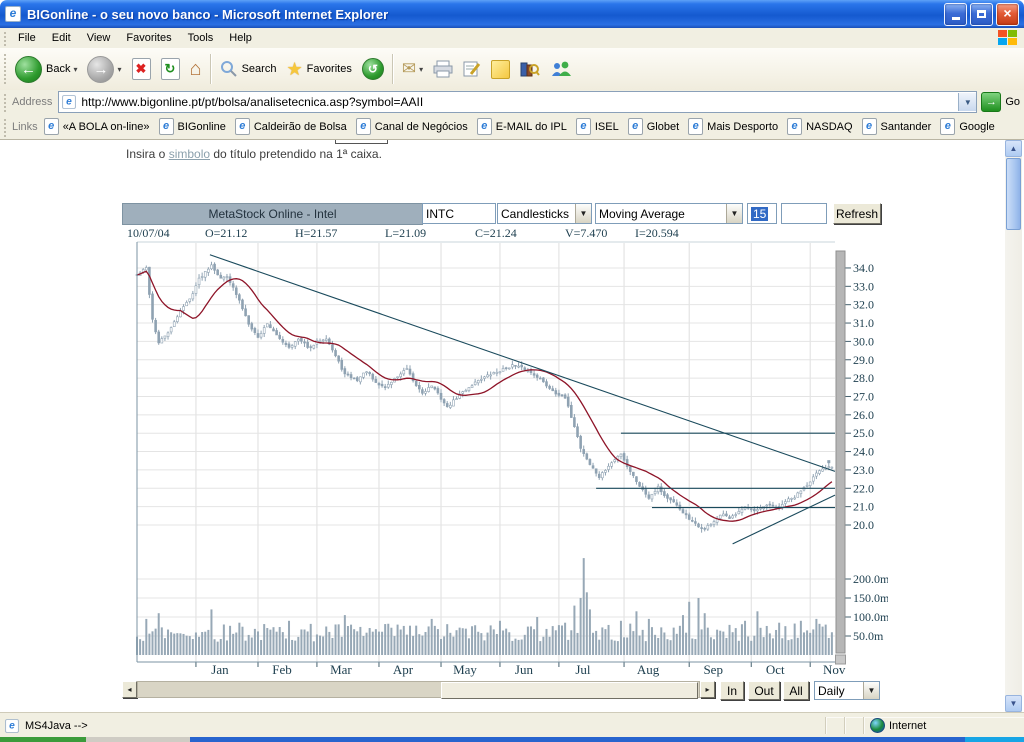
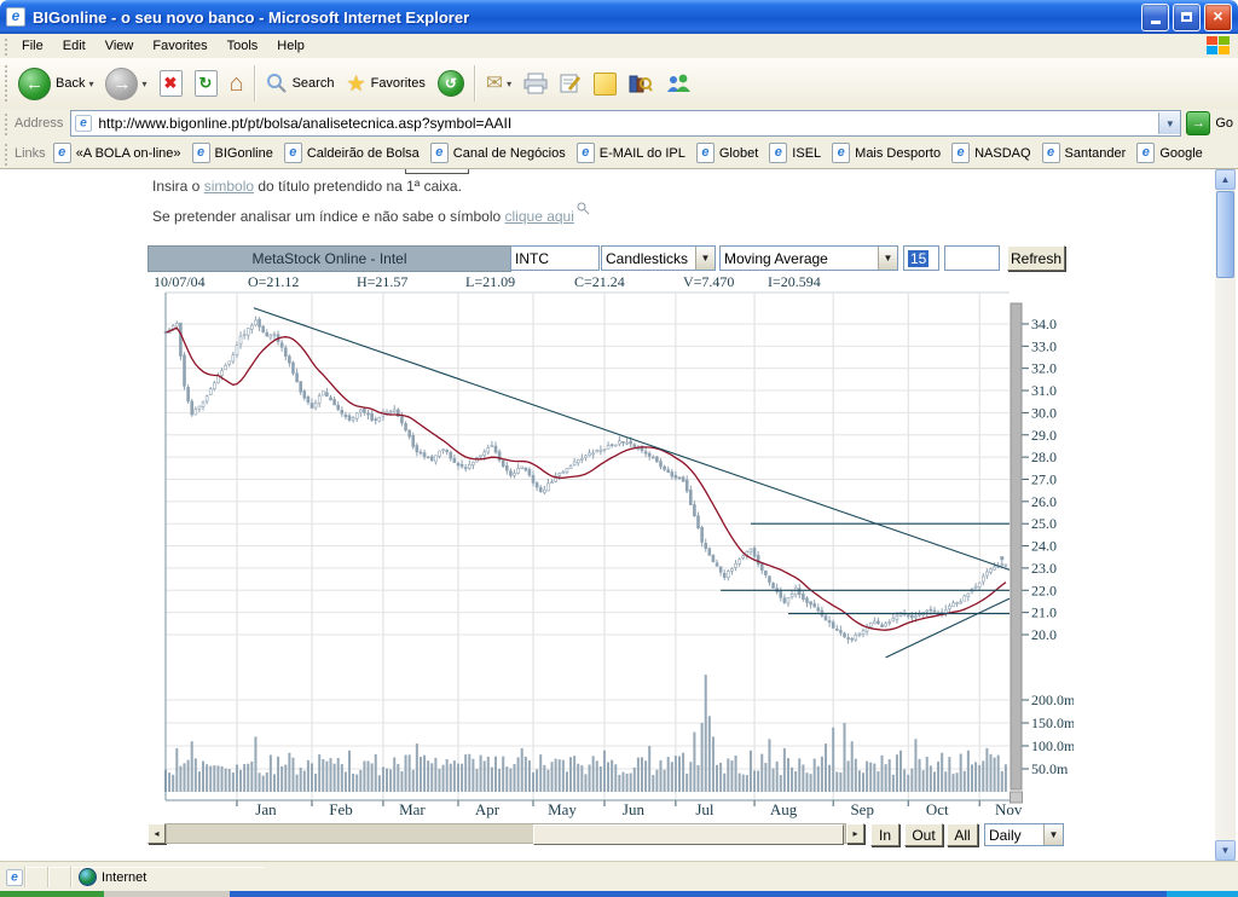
  e
  BIGonline - o seu novo banco - Microsoft Internet Explorer
  ×
  File
  Edit
  View
  Favorites
  Tools
  Help
  ←
  Back
  ▾
  →
  ▾
  ✖
  ↻
  ⌂
  Search
  ★
  Favorites
  ↺
  ✉
  ▾
  Address
  e
  http://www.bigonline.pt/pt/bolsa/analisetecnica.asp?symbol=AAII
  ▼
  →
  Go
  Links
  e
  «A BOLA on-line»
  e
  BIGonline
  e
  Caldeirão de Bolsa
  e
  Canal de Negócios
  e
  E-MAIL do IPL
  e
- ISEL
+ Globet
  e
- Globet
+ ISEL
  e
  Mais Desporto
  e
  NASDAQ
  e
  Santander
  e
  Google
  Insira o simbolo do título pretendido na 1ª caixa.
+ Se pretender analisar um índice e não sabe o símbolo clique aqui
  MetaStock Online - Intel
  INTC
  Candlesticks
  ▼
  Moving Average
  ▼
  15
  Refresh
  10/07/04
  O=21.12
  H=21.57
  L=21.09
  C=21.24
  V=7.470
  I=20.594
  Jan
  Feb
  Mar
  Apr
  May
  Jun
  Jul
  Aug
  Sep
  Oct
  Nov
  20.0
  21.0
  22.0
  23.0
  24.0
  25.0
  26.0
  27.0
  28.0
  29.0
  30.0
  31.0
  32.0
  33.0
  34.0
  50.0m
  100.0m
  150.0m
  200.0m
  ◂
  ▸
  In
  Out
  All
  Daily
  ▼
  ▲
  ▼
  e
- MS4Java -->
  Internet
